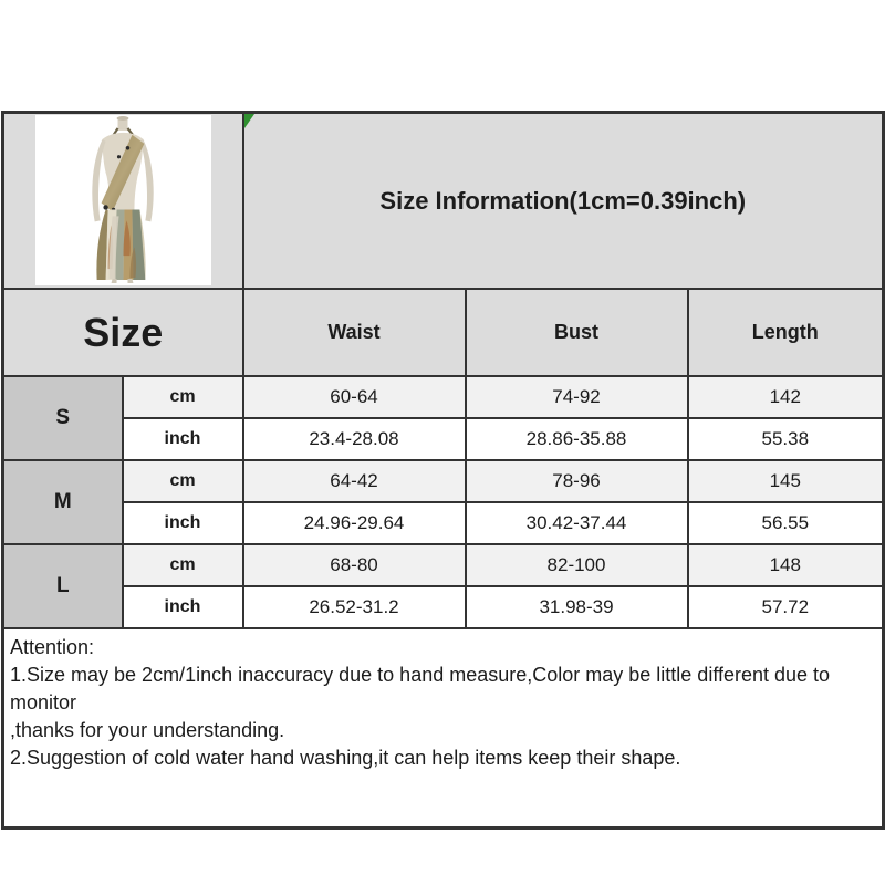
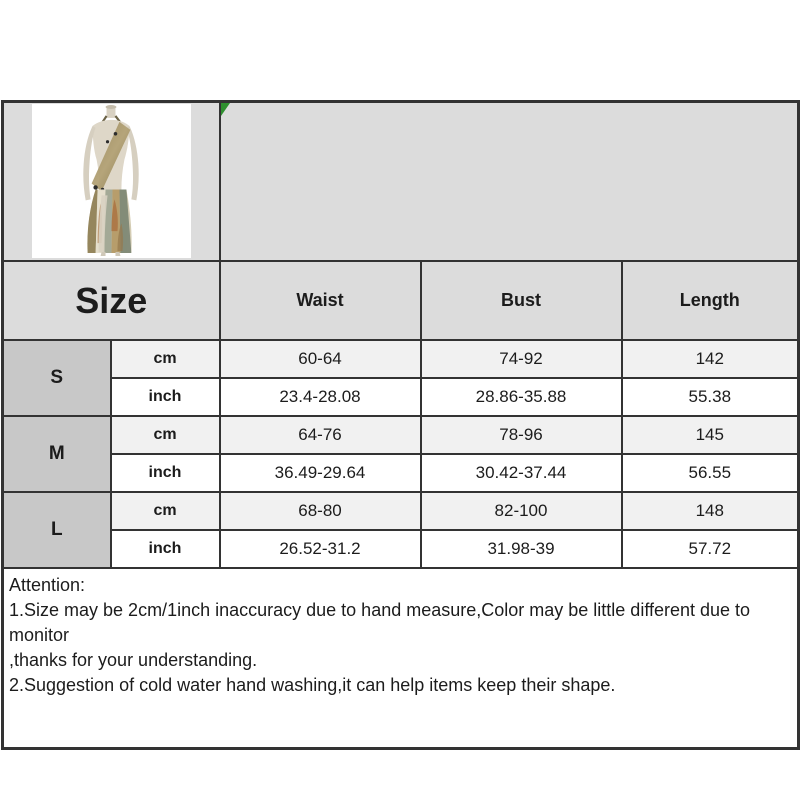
- 	Size Information(1cm=0.39inch)
  Size	Waist	Bust	Length
  S	cm	60-64	74-92	142
  inch	23.4-28.08	28.86-35.88	55.38
- M	cm	64-42	78-96	145
+ M	cm	64-76	78-96	145
- inch	24.96-29.64	30.42-37.44	56.55
+ inch	36.49-29.64	30.42-37.44	56.55
  L	cm	68-80	82-100	148
  inch	26.52-31.2	31.98-39	57.72
  Attention: 1.Size may be 2cm/1inch inaccuracy due to hand measure,Color may be little different due to monitor ,thanks for your understanding. 2.Suggestion of cold water hand washing,it can help items keep their shape.
